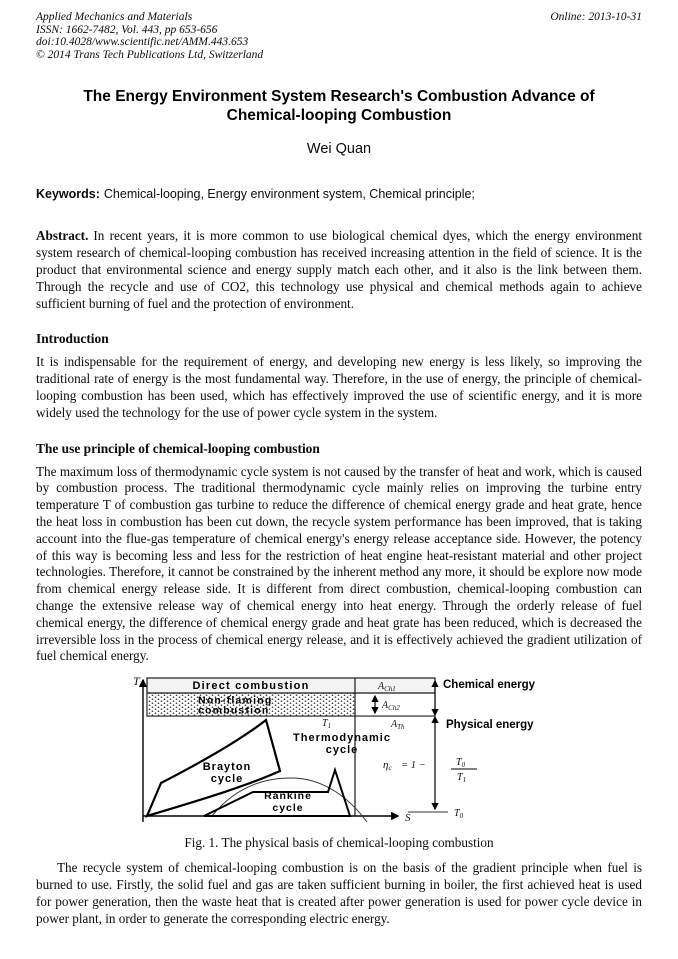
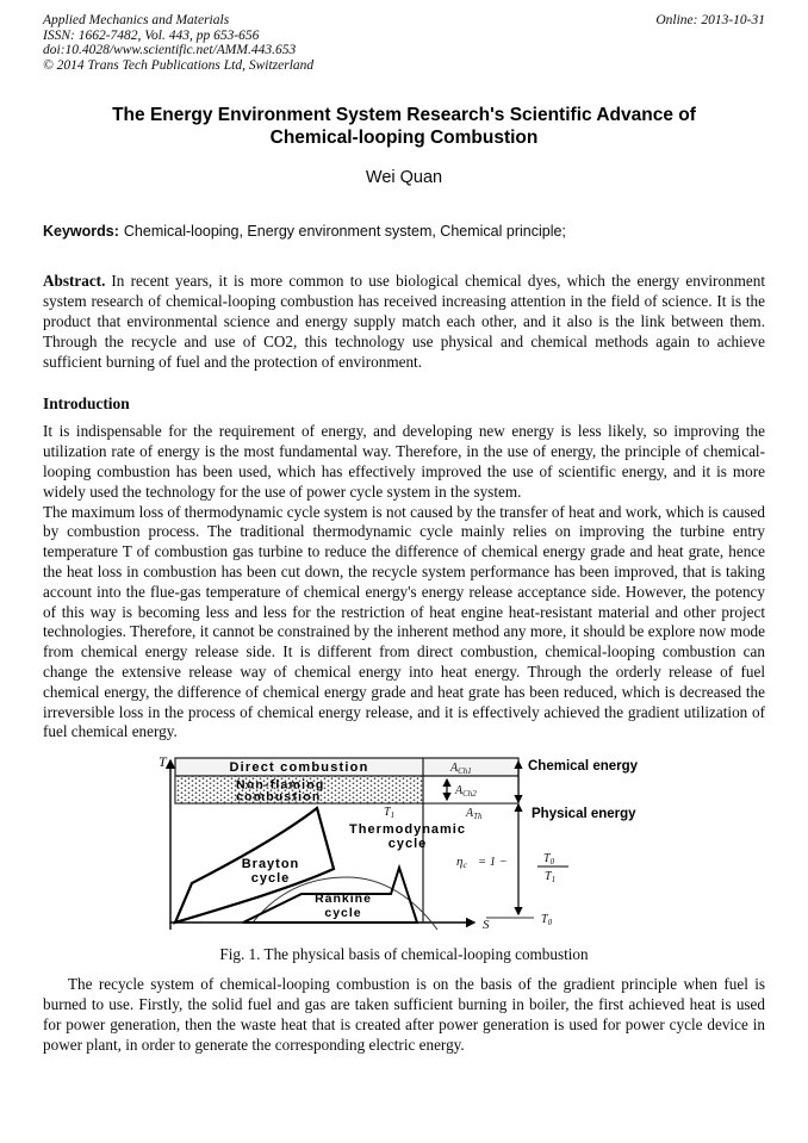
  Applied Mechanics and Materials
  ISSN: 1662-7482, Vol. 443, pp 653-656
  doi:10.4028/www.scientific.net/AMM.443.653
  © 2014 Trans Tech Publications Ltd, Switzerland
  Online: 2013-10-31
- The Energy Environment System Research's Combustion Advance of Chemical-looping Combustion
+ The Energy Environment System Research's Scientific Advance of Chemical-looping Combustion
  Wei Quan
  Keywords: Chemical-looping, Energy environment system, Chemical principle;
  Abstract. In recent years, it is more common to use biological chemical dyes, which the energy environment system research of chemical-looping combustion has received increasing attention in the field of science. It is the product that environmental science and energy supply match each other, and it also is the link between them. Through the recycle and use of CO2, this technology use physical and chemical methods again to achieve sufficient burning of fuel and the protection of environment.
  Introduction
- It is indispensable for the requirement of energy, and developing new energy is less likely, so improving the traditional rate of energy is the most fundamental way. Therefore, in the use of energy, the principle of chemical-looping combustion has been used, which has effectively improved the use of scientific energy, and it is more widely used the technology for the use of power cycle system in the system.
+ It is indispensable for the requirement of energy, and developing new energy is less likely, so improving the utilization rate of energy is the most fundamental way. Therefore, in the use of energy, the principle of chemical-looping combustion has been used, which has effectively improved the use of scientific energy, and it is more widely used the technology for the use of power cycle system in the system.
- The use principle of chemical-looping combustion
  The maximum loss of thermodynamic cycle system is not caused by the transfer of heat and work, which is caused by combustion process. The traditional thermodynamic cycle mainly relies on improving the turbine entry temperature T of combustion gas turbine to reduce the difference of chemical energy grade and heat grate, hence the heat loss in combustion has been cut down, the recycle system performance has been improved, that is taking account into the flue-gas temperature of chemical energy's energy release acceptance side. However, the potency of this way is becoming less and less for the restriction of heat engine heat-resistant material and other project technologies. Therefore, it cannot be constrained by the inherent method any more, it should be explore now mode from chemical energy release side. It is different from direct combustion, chemical-looping combustion can change the extensive release way of chemical energy into heat energy. Through the orderly release of fuel chemical energy, the difference of chemical energy grade and heat grate has been reduced, which is decreased the irreversible loss in the process of chemical energy release, and it is effectively achieved the gradient utilization of fuel chemical energy.
  T
  S
  Direct combustion
  Non-flaming
  combustion
  ACh1
  ACh2
  ATh
  T1
  Chemical energy
  Physical energy
  Thermodynamic
  cycle
  Brayton
  cycle
  Rankine
  cycle
  ηc
  = 1 −
  T0
  T1
  T0
  Fig. 1. The physical basis of chemical-looping combustion
  The recycle system of chemical-looping combustion is on the basis of the gradient principle when fuel is burned to use. Firstly, the solid fuel and gas are taken sufficient burning in boiler, the first achieved heat is used for power generation, then the waste heat that is created after power generation is used for power cycle device in power plant, in order to generate the corresponding electric energy.
